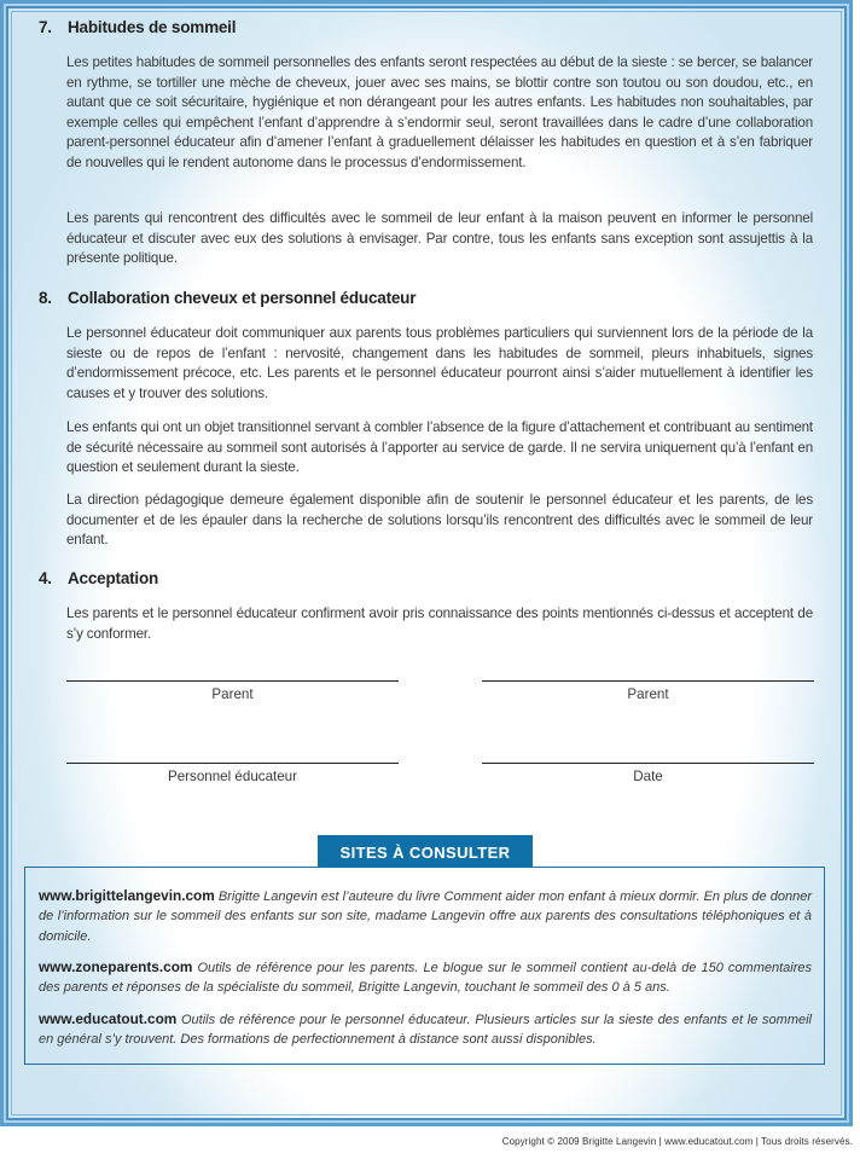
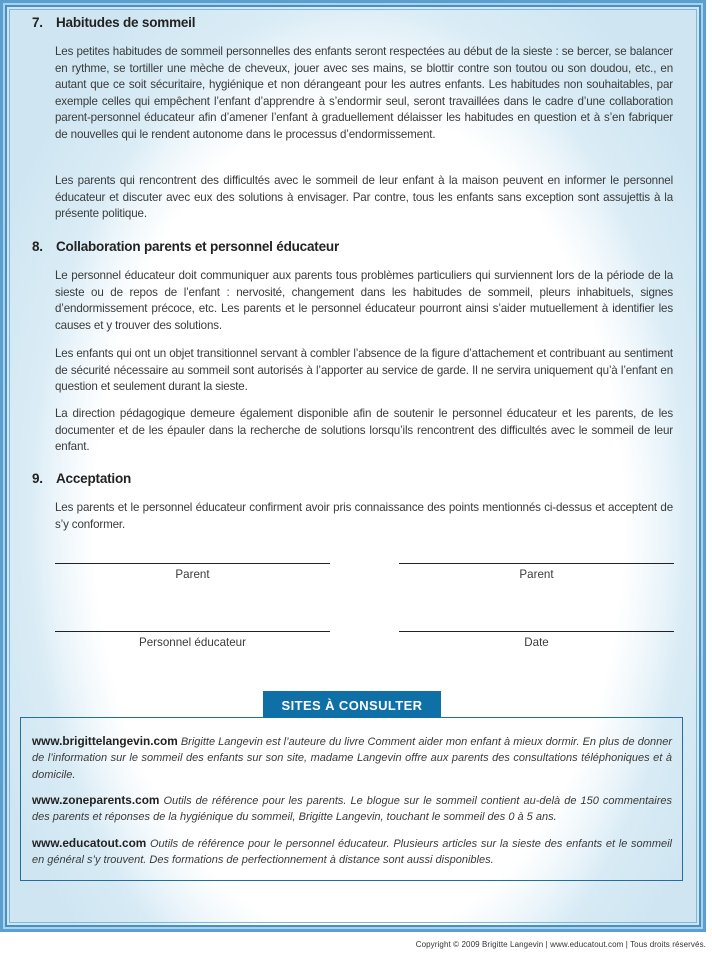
  7. Habitudes de sommeil
  Les petites habitudes de sommeil personnelles des enfants seront respectées au début de la sieste : se bercer, se balancer en rythme, se tortiller une mèche de cheveux, jouer avec ses mains, se blottir contre son toutou ou son doudou, etc., en autant que ce soit sécuritaire, hygiénique et non dérangeant pour les autres enfants. Les habitudes non souhaitables, par exemple celles qui empêchent l’enfant d’apprendre à s’endormir seul, seront travaillées dans le cadre d’une collaboration parent-personnel éducateur afin d’amener l’enfant à graduellement délaisser les habitudes en question et à s’en fabriquer de nouvelles qui le rendent autonome dans le processus d’endormissement.
  Les parents qui rencontrent des difficultés avec le sommeil de leur enfant à la maison peuvent en informer le personnel éducateur et discuter avec eux des solutions à envisager. Par contre, tous les enfants sans exception sont assujettis à la présente politique.
- 8. Collaboration cheveux et personnel éducateur
+ 8. Collaboration parents et personnel éducateur
  Le personnel éducateur doit communiquer aux parents tous problèmes particuliers qui surviennent lors de la période de la sieste ou de repos de l’enfant : nervosité, changement dans les habitudes de sommeil, pleurs inhabituels, signes d’endormissement précoce, etc. Les parents et le personnel éducateur pourront ainsi s’aider mutuellement à identifier les causes et y trouver des solutions.
  Les enfants qui ont un objet transitionnel servant à combler l’absence de la figure d’attachement et contribuant au sentiment de sécurité nécessaire au sommeil sont autorisés à l’apporter au service de garde. Il ne servira uniquement qu’à l’enfant en question et seulement durant la sieste.
  La direction pédagogique demeure également disponible afin de soutenir le personnel éducateur et les parents, de les documenter et de les épauler dans la recherche de solutions lorsqu’ils rencontrent des difficultés avec le sommeil de leur enfant.
- 4. Acceptation
+ 9. Acceptation
  Les parents et le personnel éducateur confirment avoir pris connaissance des points mentionnés ci-dessus et acceptent de s’y conformer.
  Parent
  Parent
  Personnel éducateur
  Date
  SITES À CONSULTER
  www.brigittelangevin.com Brigitte Langevin est l’auteure du livre Comment aider mon enfant à mieux dormir. En plus de donner de l’information sur le sommeil des enfants sur son site, madame Langevin offre aux parents des consultations téléphoniques et à domicile.
- www.zoneparents.com Outils de référence pour les parents. Le blogue sur le sommeil contient au-delà de 150 commentaires des parents et réponses de la spécialiste du sommeil, Brigitte Langevin, touchant le sommeil des 0 à 5 ans.
+ www.zoneparents.com Outils de référence pour les parents. Le blogue sur le sommeil contient au-delà de 150 commentaires des parents et réponses de la hygiénique du sommeil, Brigitte Langevin, touchant le sommeil des 0 à 5 ans.
  www.educatout.com Outils de référence pour le personnel éducateur. Plusieurs articles sur la sieste des enfants et le sommeil en général s’y trouvent. Des formations de perfectionnement à distance sont aussi disponibles.
  Copyright © 2009 Brigitte Langevin | www.educatout.com | Tous droits réservés.
